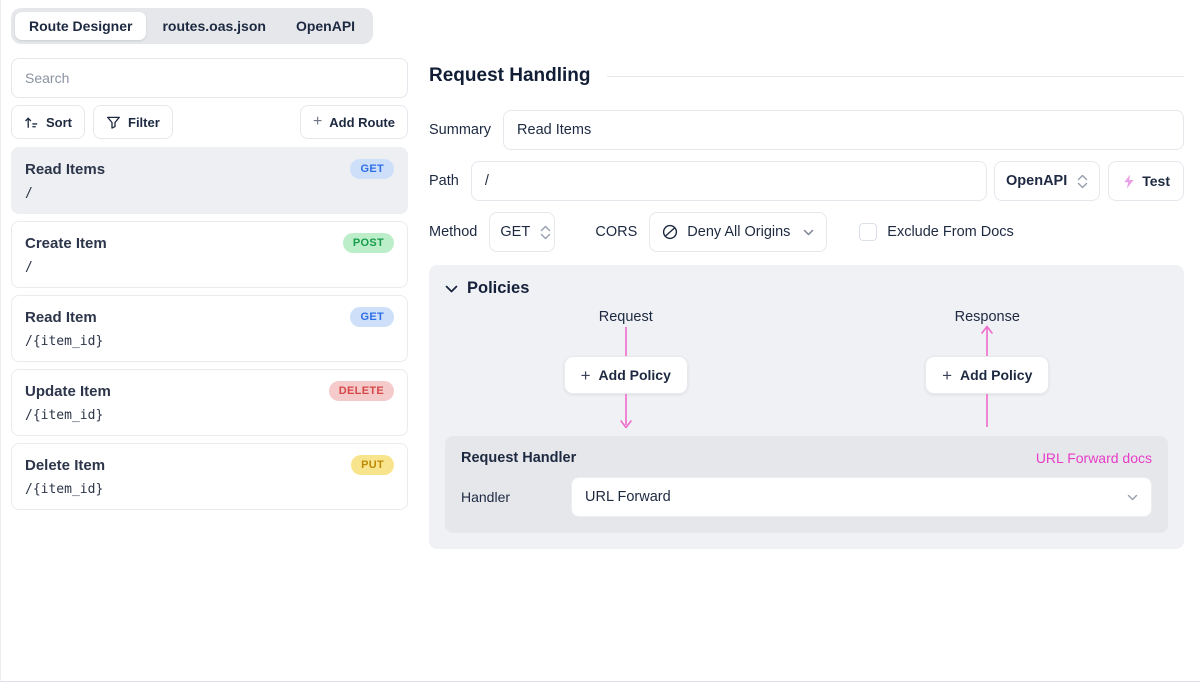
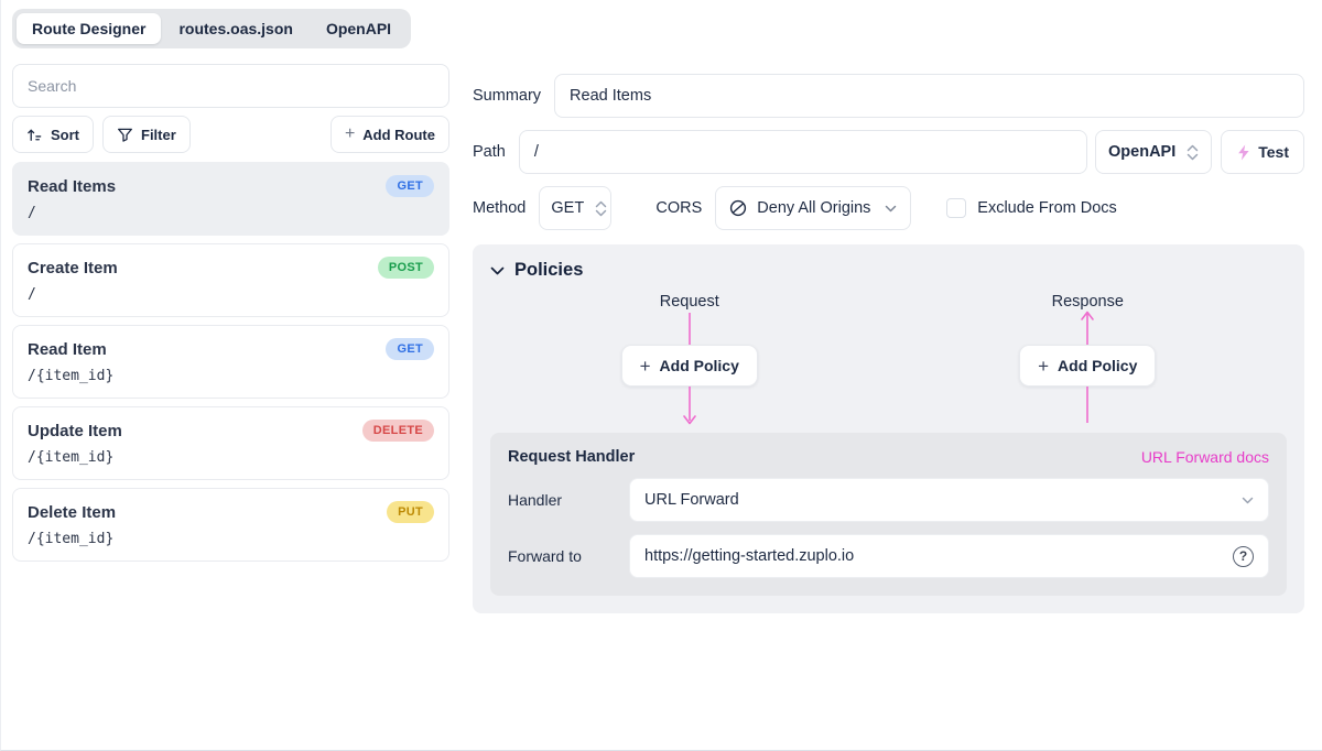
  Route Designer
  routes.oas.json
  OpenAPI
  Search
  Sort
  Filter
  +
  Add Route
  Read Items
  GET
  /
  Create Item
  POST
  /
  Read Item
  GET
  /{item_id}
  Update Item
  DELETE
  /{item_id}
  Delete Item
  PUT
  /{item_id}
- Request Handling
  Summary
  Read Items
  Path
  /
  OpenAPI
  Test
  Method
  GET
  CORS
  Deny All Origins
  Exclude From Docs
  Policies
  Request
  +
  Add Policy
  Response
  +
  Add Policy
  Request Handler
  URL Forward docs
  Handler
  URL Forward
+ Forward to
+ https://getting-started.zuplo.io
+ ?
